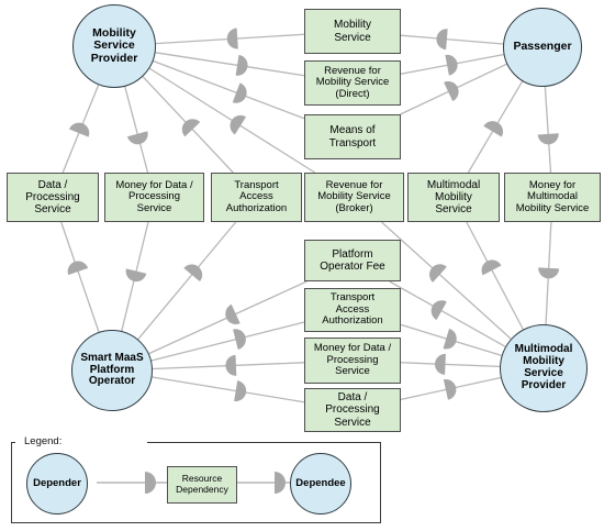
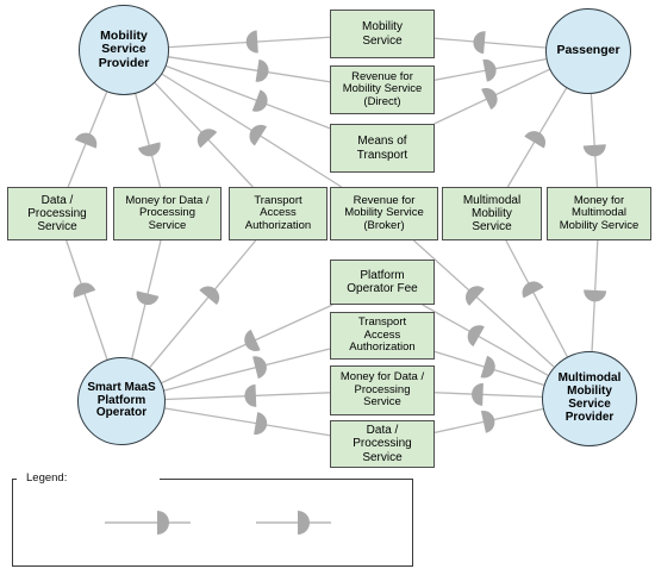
  Mobility
  Service
  Provider
  Passenger
  Smart MaaS
  Platform
  Operator
  Multimodal
  Mobility
  Service
  Provider
  Mobility
  Service
  Revenue for
  Mobility Service
  (Direct)
  Means of
  Transport
  Data /
  Processing
  Service
  Money for Data /
  Processing
  Service
  Transport
  Access
  Authorization
  Revenue for
  Mobility Service
  (Broker)
  Multimodal
  Mobility
  Service
  Money for
  Multimodal
  Mobility Service
  Platform
  Operator Fee
  Transport
  Access
  Authorization
  Money for Data /
  Processing
  Service
  Data /
  Processing
  Service
  Legend:
- Depender
- Resource
- Dependency
- Dependee
